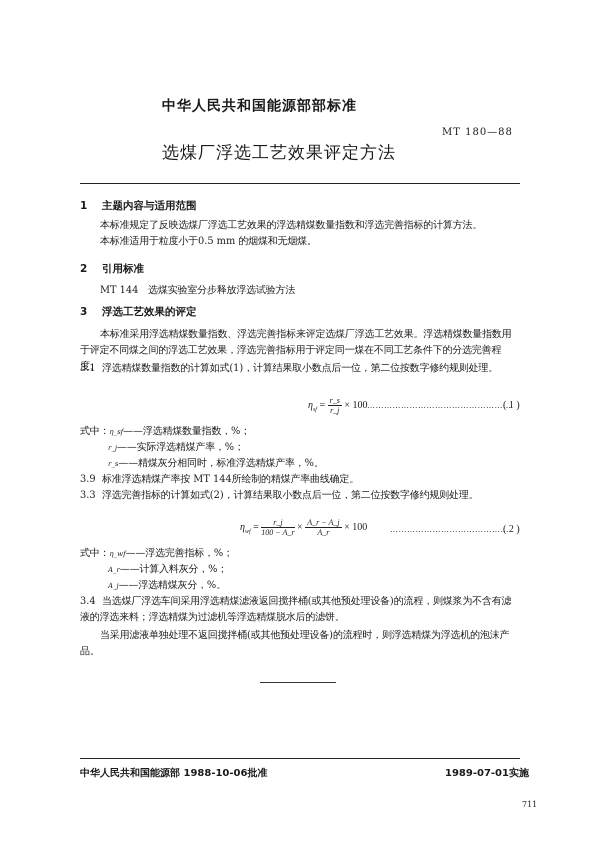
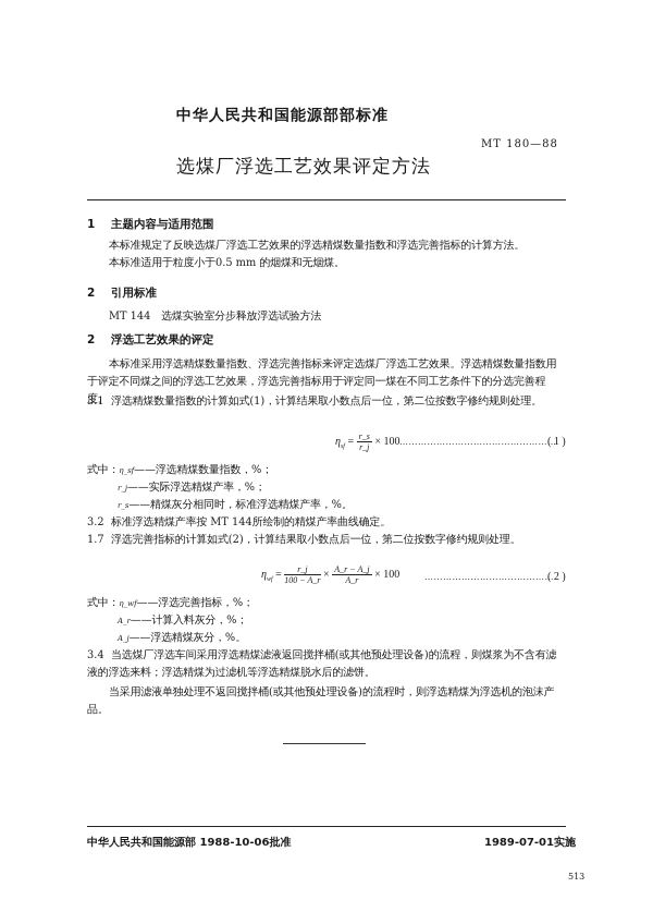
  中华人民共和国能源部部标准
  MT 180—88
  选煤厂浮选工艺效果评定方法
  1 主题内容与适用范围
  本标准规定了反映选煤厂浮选工艺效果的浮选精煤数量指数和浮选完善指标的计算方法。
  本标准适用于粒度小于0.5 mm 的烟煤和无烟煤。
  2 引用标准
  MT 144 选煤实验室分步释放浮选试验方法
- 3 浮选工艺效果的评定
+ 2 浮选工艺效果的评定
  本标准采用浮选精煤数量指数、浮选完善指标来评定选煤厂浮选工艺效果。浮选精煤数量指数用于评定不同煤之间的浮选工艺效果，浮选完善指标用于评定同一煤在不同工艺条件下的分选完善程度。
  3.1 浮选精煤数量指数的计算如式(1)，计算结果取小数点后一位，第二位按数字修约规则处理。
  r_s
  r_j
  × 100
  ……………………………………………
  ( 1 )
  式中：η_sf——浮选精煤数量指数，%；
  r_j——实际浮选精煤产率，%；
  r_s——精煤灰分相同时，标准浮选精煤产率，%。
- 3.9 标准浮选精煤产率按 MT 144所绘制的精煤产率曲线确定。
+ 3.2 标准浮选精煤产率按 MT 144所绘制的精煤产率曲线确定。
- 3.3 浮选完善指标的计算如式(2)，计算结果取小数点后一位，第二位按数字修约规则处理。
+ 1.7 浮选完善指标的计算如式(2)，计算结果取小数点后一位，第二位按数字修约规则处理。
  r_j
  100 − A_r
  ×
  A_r − A_j
  A_r
  × 100
  ……………………………………
  ( 2 )
  式中：η_wf——浮选完善指标，%；
  A_r——计算入料灰分，%；
  A_j——浮选精煤灰分，%。
  3.4 当选煤厂浮选车间采用浮选精煤滤液返回搅拌桶(或其他预处理设备)的流程，则煤浆为不含有滤液的浮选来料；浮选精煤为过滤机等浮选精煤脱水后的滤饼。
  当采用滤液单独处理不返回搅拌桶(或其他预处理设备)的流程时，则浮选精煤为浮选机的泡沫产品。
  中华人民共和国能源部 1988-10-06批准
  1989-07-01实施
- 711
+ 513
